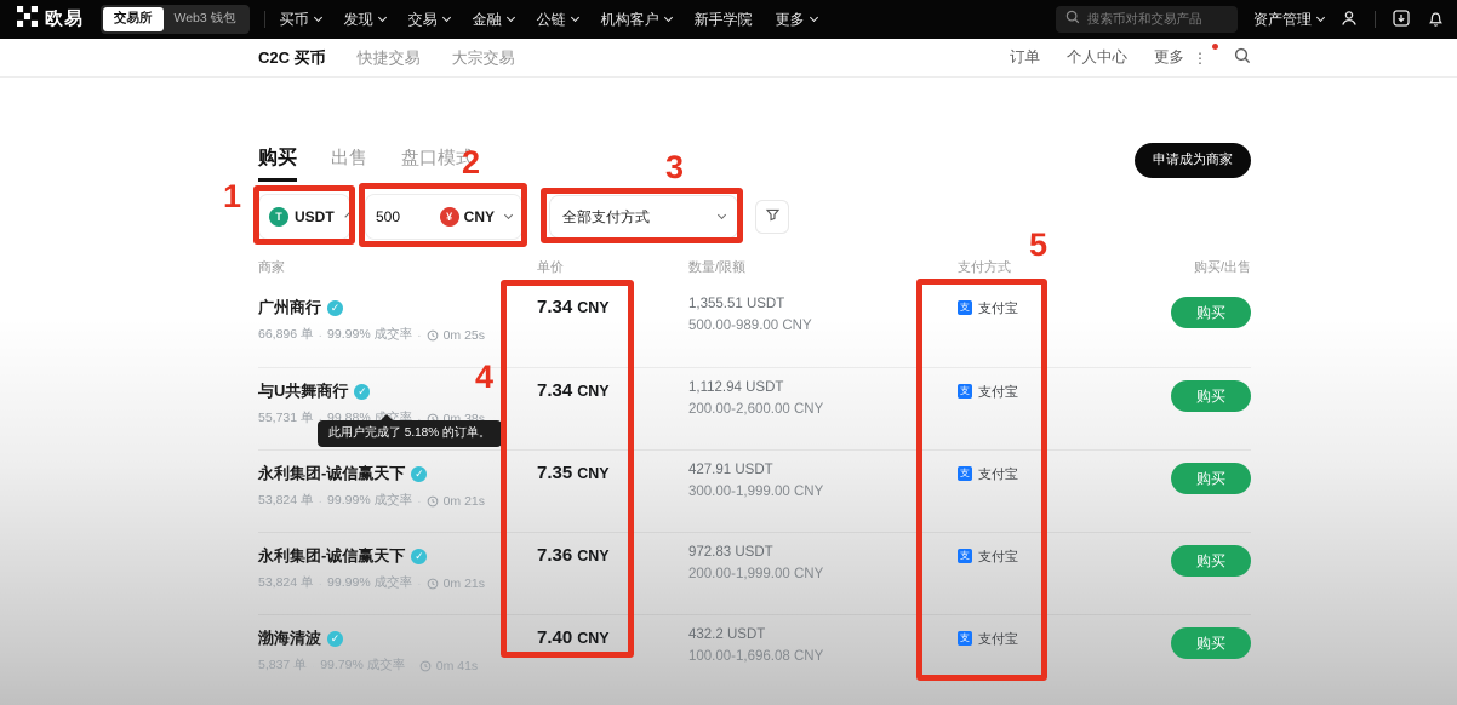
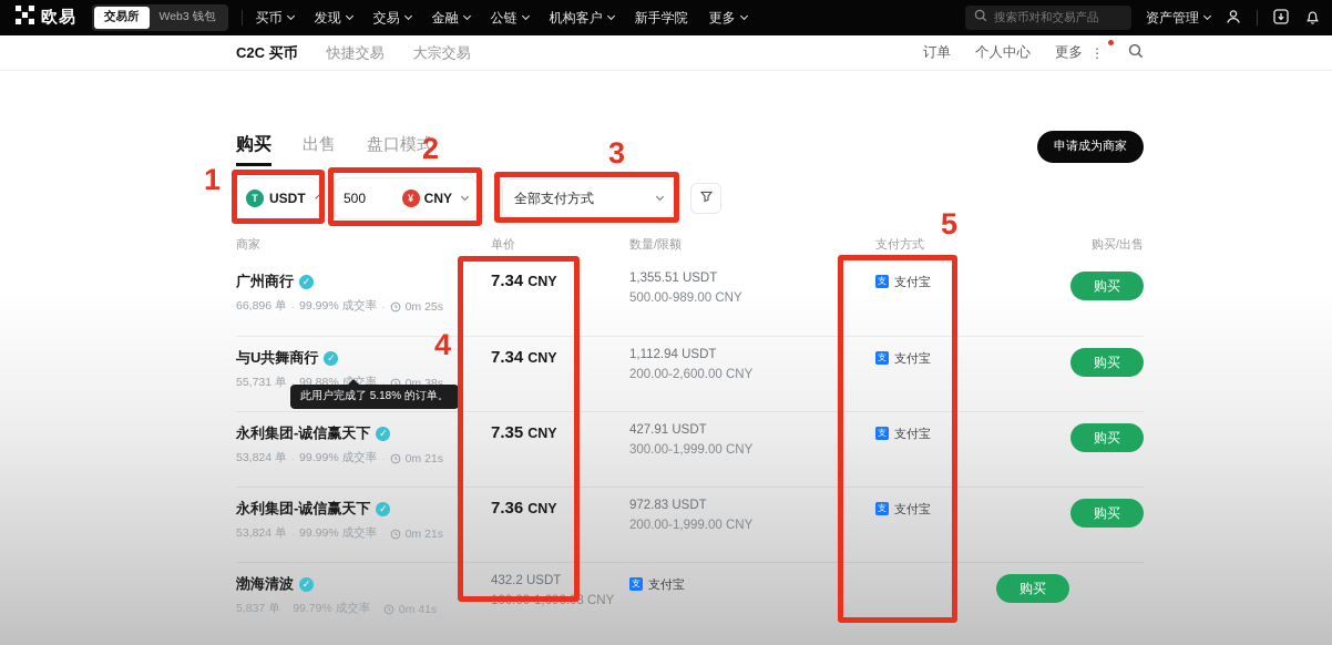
  欧易
  交易所
  Web3 钱包
  买币
  发现
  交易
  金融
  公链
  机构客户
  新手学院
  更多
  搜索币对和交易产品
  资产管理
  C2C 买币
  快捷交易
  大宗交易
  订单
  个人中心
  更多
  ⋮
  购买
  出售
  盘口模式
  申请成为商家
  T
  USDT
  500
  ¥
  CNY
  全部支付方式
  商家
  单价
  数量/限额
  支付方式
  购买/出售
  广州商行
  ✓
  66,896 单
  ·
  99.99% 成交率
  ·
  0m 25s
  7.34 CNY
  1,355.51 USDT
  500.00-989.00 CNY
  支
  支付宝
  购买
  与U共舞商行
  ✓
  55,731 单
  ·
  99.88%交率
  ·
  0m 38s
  此用户完成了 5.18% 的订单。
  7.34 CNY
  1,112.94 USDT
  200.00-2,600.00 CNY
  支
  支付宝
  购买
  永利集团-诚信赢天下
  ✓
  53,824 单
  ·
  99.99% 成交率
  ·
  0m 21s
  7.35 CNY
  427.91 USDT
  300.00-1,999.00 CNY
  支
  支付宝
  购买
  永利集团-诚信赢天下
  ✓
  53,824 单
  99.99% 成交率
  0m 21s
  7.36 CNY
  972.83 USDT
  200.00-1,999.00 CNY
  支
  支付宝
  购买
  渤海清波
  ✓
  5,837 单
  99.79% 成交率
  0m 41s
- 7.40 CNY
  432.2 USDT
  100.00-1,696.08 CNY
  支
  支付宝
  购买
  1
  2
  3
  4
  5
